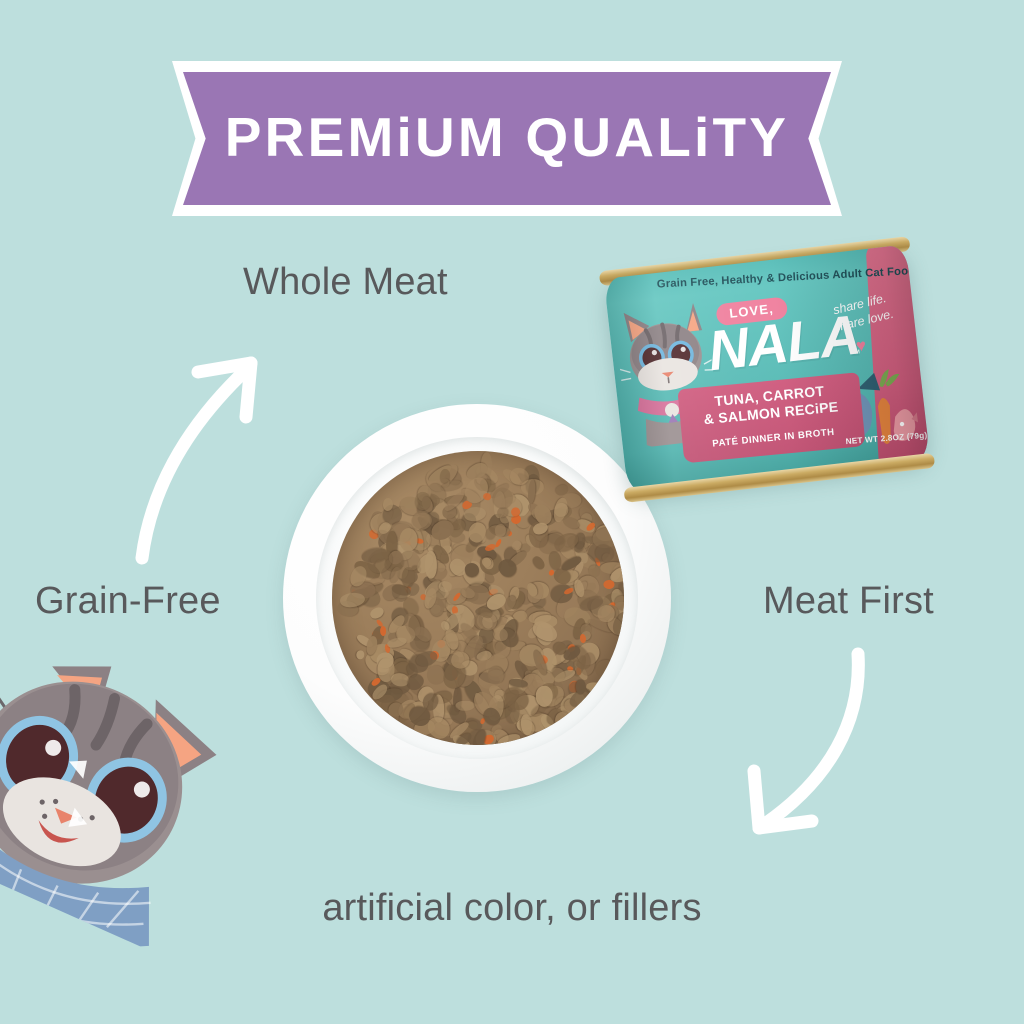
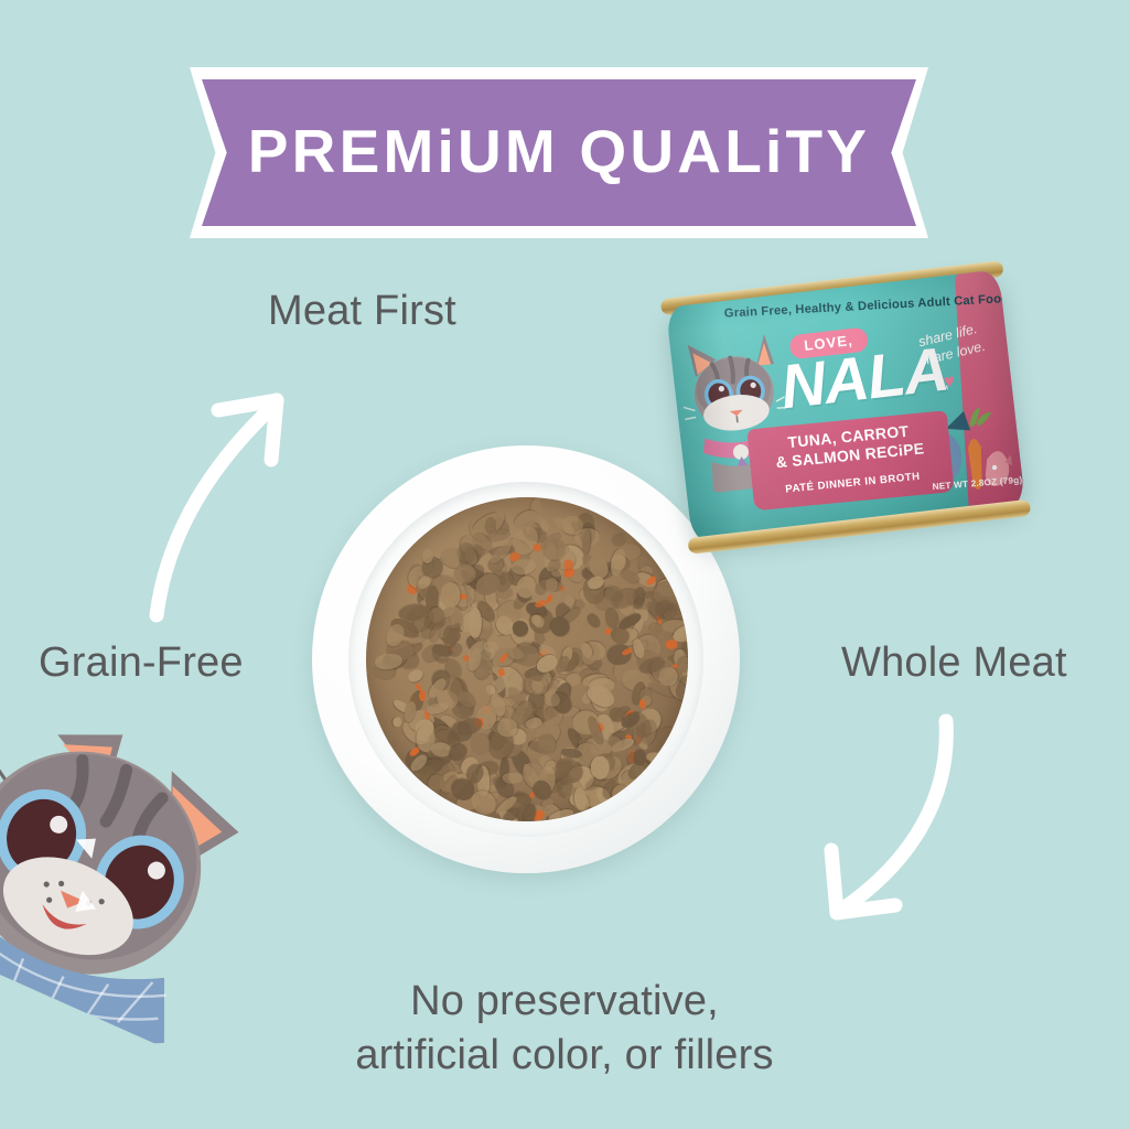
  PREMiUM QUALiTY
- Whole Meat
+ Meat First
  Grain-Free
- Meat First
+ Whole Meat
+ No preservative,
  artificial color, or fillers
